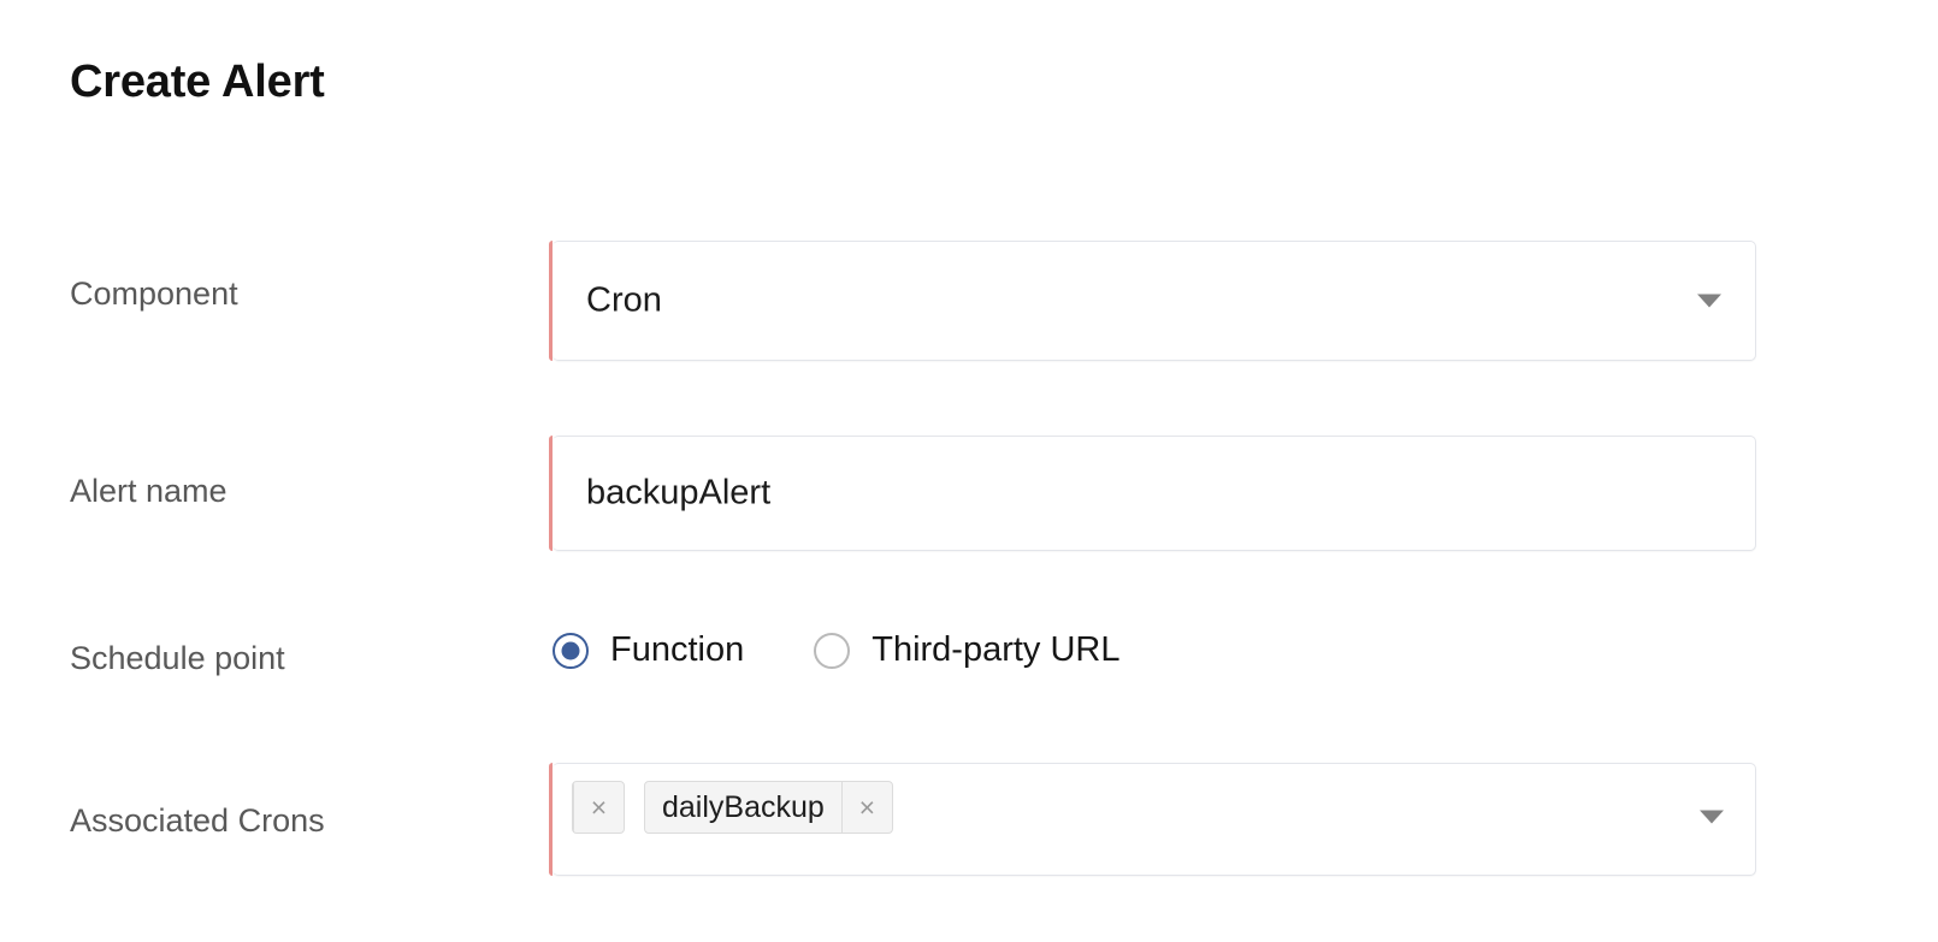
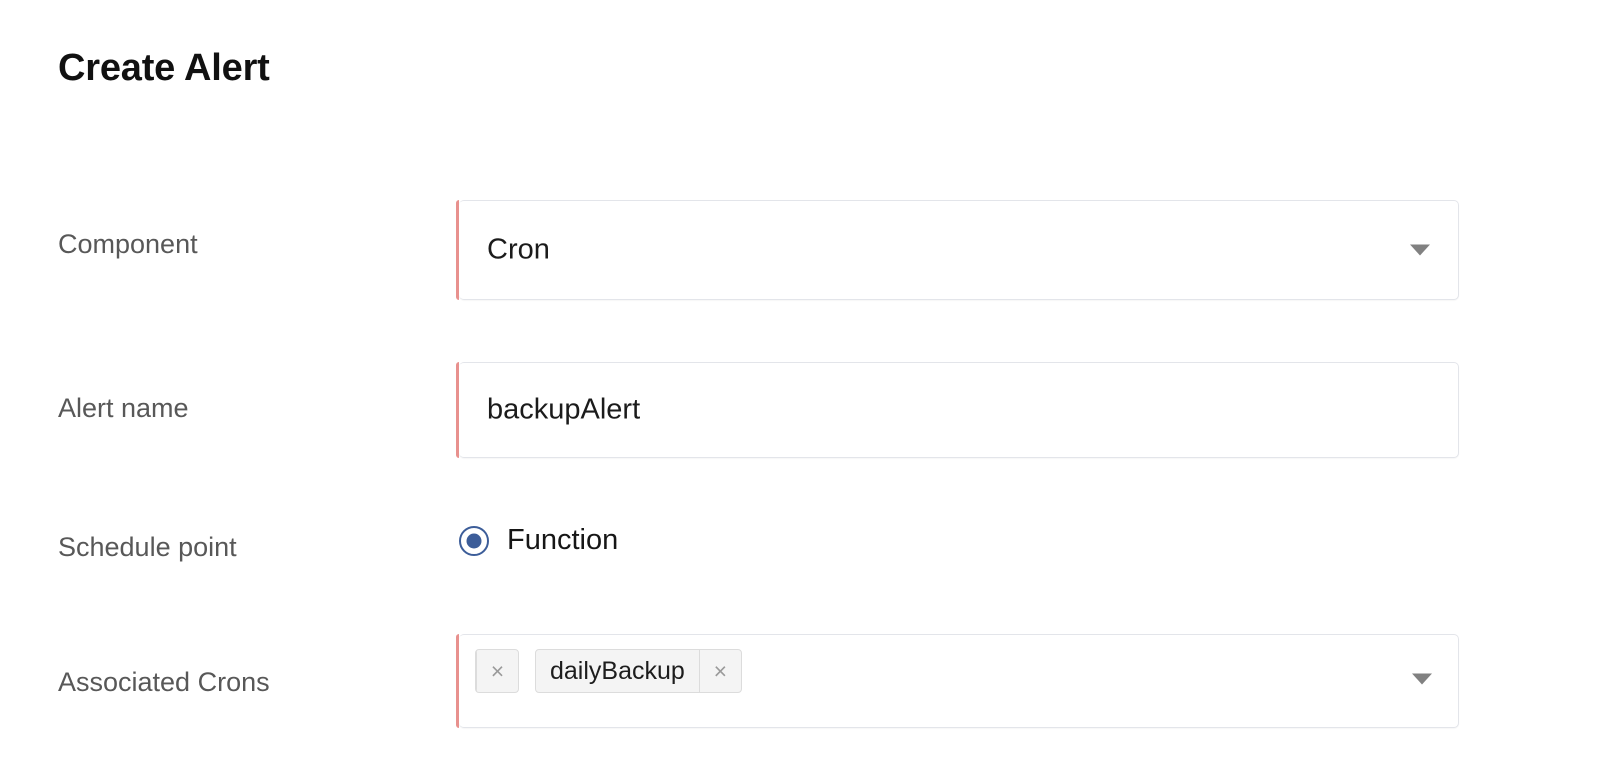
  Create Alert
  Component
  Cron
  Alert name
  backupAlert
  Schedule point
  Function
- Third-party URL
  Associated Crons
  ×
  dailyBackup
  ×
